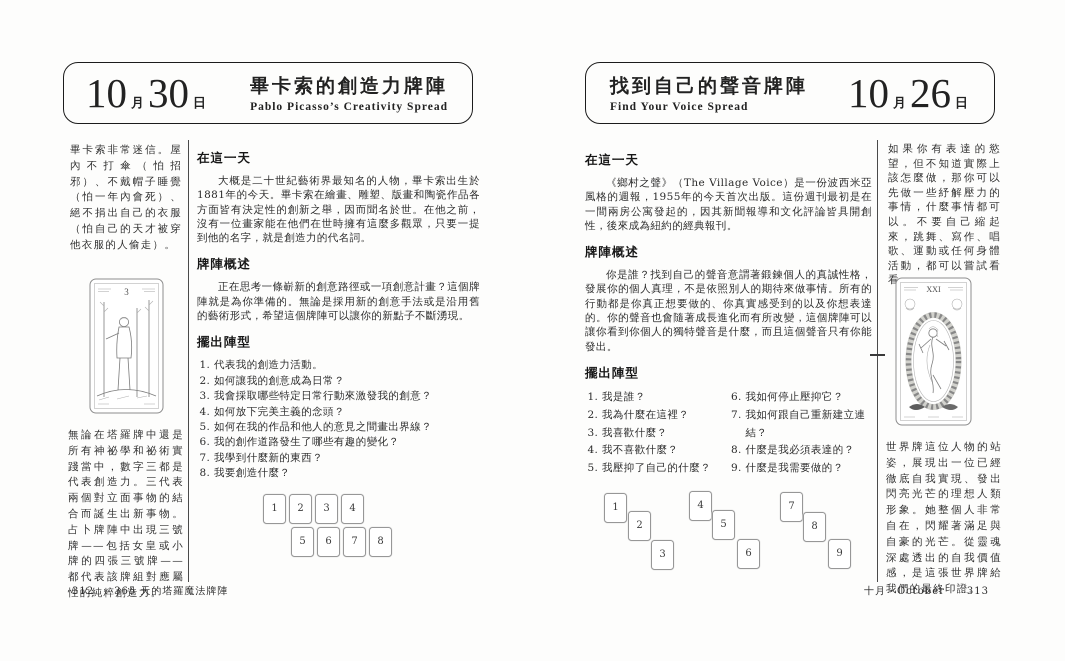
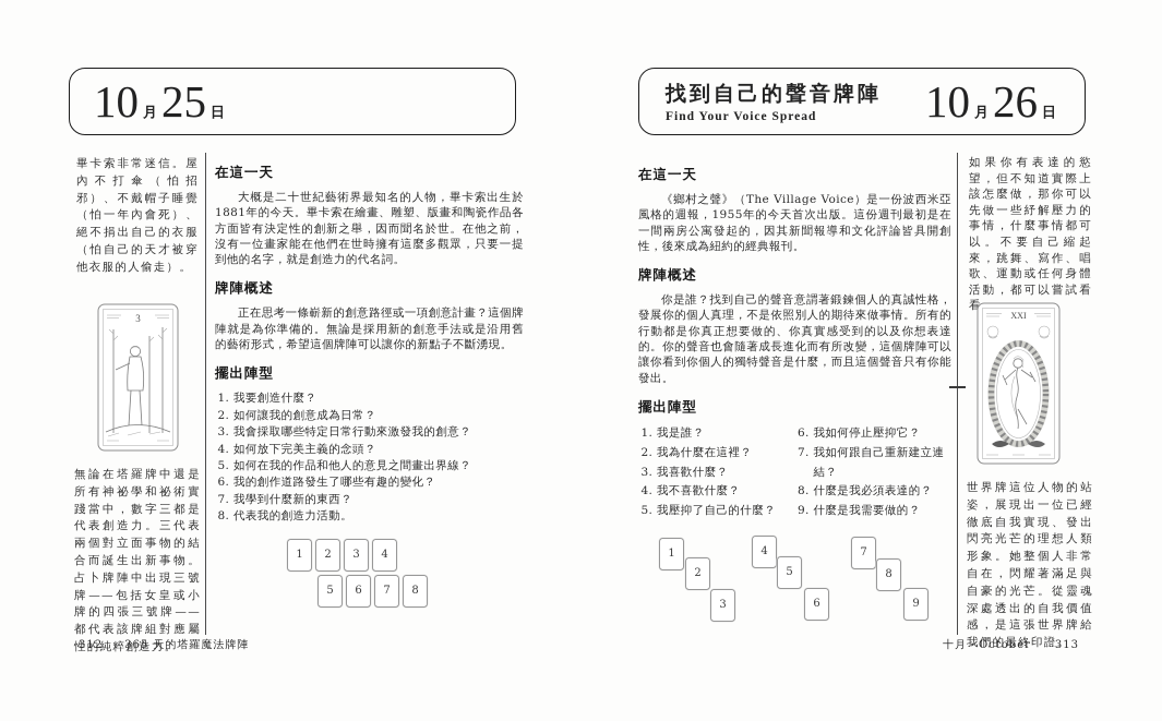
  10
  月
- 30
+ 25
  日
- 畢卡索的創造力牌陣
- Pablo Picasso’s Creativity Spread
  畢卡索非常迷信。屋內不打傘（怕招邪）、不戴帽子睡覺（怕一年內會死）、絕不捐出自己的衣服（怕自己的天才被穿他衣服的人偷走）。
  3
  無論在塔羅牌中還是所有神祕學和祕術實踐當中，數字三都是代表創造力。三代表兩個對立面事物的結合而誕生出新事物。占卜牌陣中出現三號牌——包括女皇或小牌的四張三號牌——都代表該牌組對應屬性的純粹創造力。
  在這一天
  大概是二十世紀藝術界最知名的人物，畢卡索出生於1881年的今天。畢卡索在繪畫、雕塑、版畫和陶瓷作品各方面皆有決定性的創新之舉，因而聞名於世。在他之前，沒有一位畫家能在他們在世時擁有這麼多觀眾，只要一提到他的名字，就是創造力的代名詞。
  牌陣概述
  正在思考一條嶄新的創意路徑或一項創意計畫？這個牌陣就是為你準備的。無論是採用新的創意手法或是沿用舊的藝術形式，希望這個牌陣可以讓你的新點子不斷湧現。
  擺出陣型
- 代表我的創造力活動。
+ 我要創造什麼？
  如何讓我的創意成為日常？
  我會採取哪些特定日常行動來激發我的創意？
  如何放下完美主義的念頭？
  如何在我的作品和他人的意見之間畫出界線？
  我的創作道路發生了哪些有趣的變化？
  我學到什麼新的東西？
- 我要創造什麼？
+ 代表我的創造力活動。
  1
  2
  3
  4
  5
  6
  7
  8
  312
  365 天的塔羅魔法牌陣
  找到自己的聲音牌陣
  Find Your Voice Spread
  10
  月
  26
  日
  在這一天
  《鄉村之聲》（The Village Voice）是一份波西米亞風格的週報，1955年的今天首次出版。這份週刊最初是在一間兩房公寓發起的，因其新聞報導和文化評論皆具開創性，後來成為紐約的經典報刊。
  牌陣概述
  你是誰？找到自己的聲音意謂著鍛鍊個人的真誠性格，發展你的個人真理，不是依照別人的期待來做事情。所有的行動都是你真正想要做的、你真實感受到的以及你想表達的。你的聲音也會隨著成長進化而有所改變，這個牌陣可以讓你看到你個人的獨特聲音是什麼，而且這個聲音只有你能發出。
  擺出陣型
  我是誰？
  我為什麼在這裡？
  我喜歡什麼？
  我不喜歡什麼？
  我壓抑了自己的什麼？
  我如何停止壓抑它？
  我如何跟自己重新建立連結？
  什麼是我必須表達的？
  什麼是我需要做的？
  1
  2
  3
  4
  5
  6
  7
  8
  9
  如果你有表達的慾望，但不知道實際上該怎麼做，那你可以先做一些紓解壓力的事情，什麼事情都可以。不要自己縮起來，跳舞、寫作、唱歌、運動或任何身體活動，都可以嘗試看看
  XXI
  世界牌這位人物的站姿，展現出一位已經徹底自我實現、發出閃亮光芒的理想人類形象。她整個人非常自在，閃耀著滿足與自豪的光芒。從靈魂深處透出的自我價值感，是這張世界牌給我們的最終印證。
  十月・October
  313
